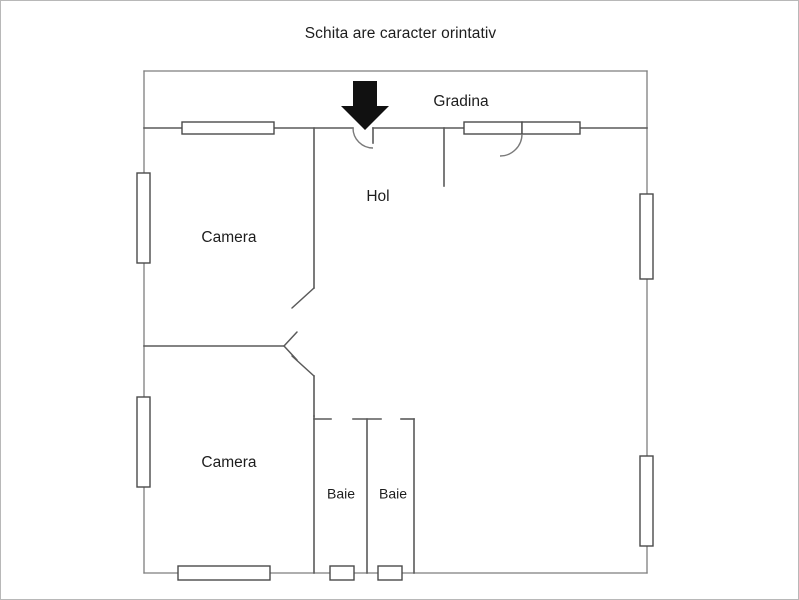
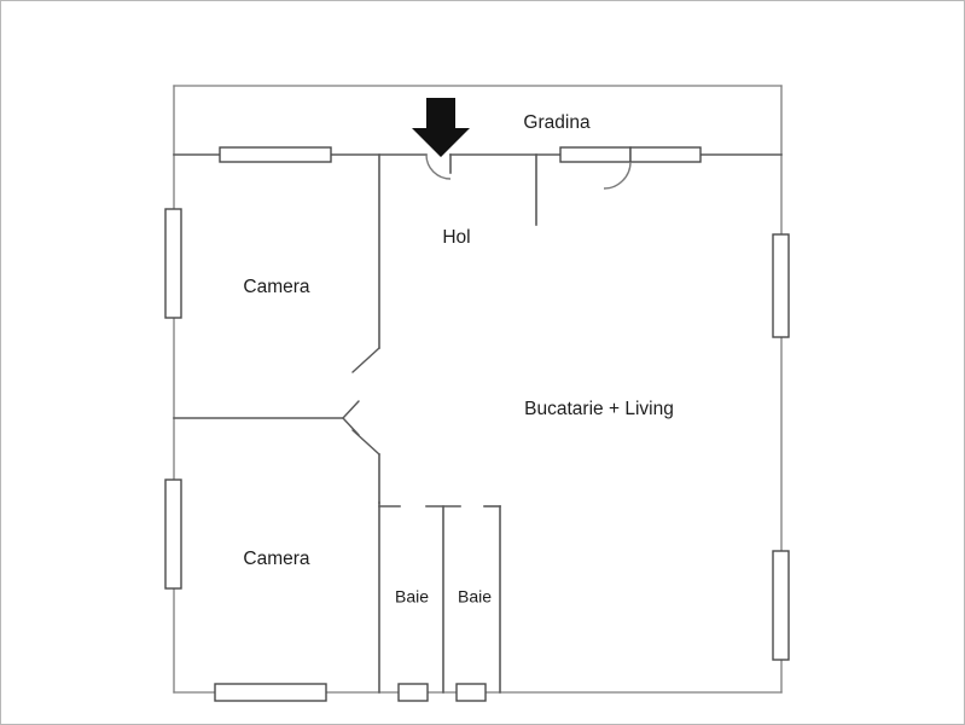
- Schita are caracter orintativ
  Gradina
  Hol
  Camera
+ Bucatarie + Living
  Camera
  Baie
  Baie
